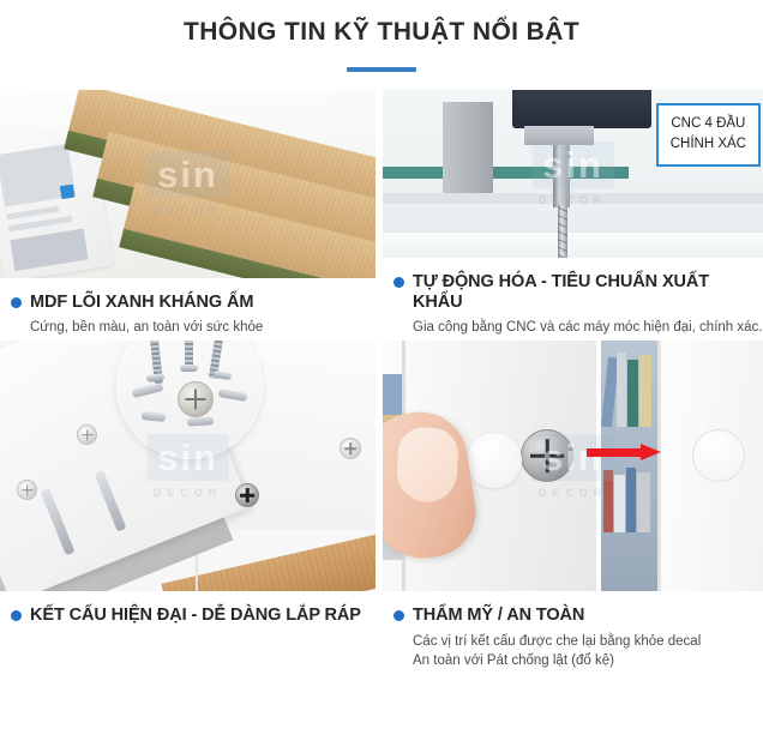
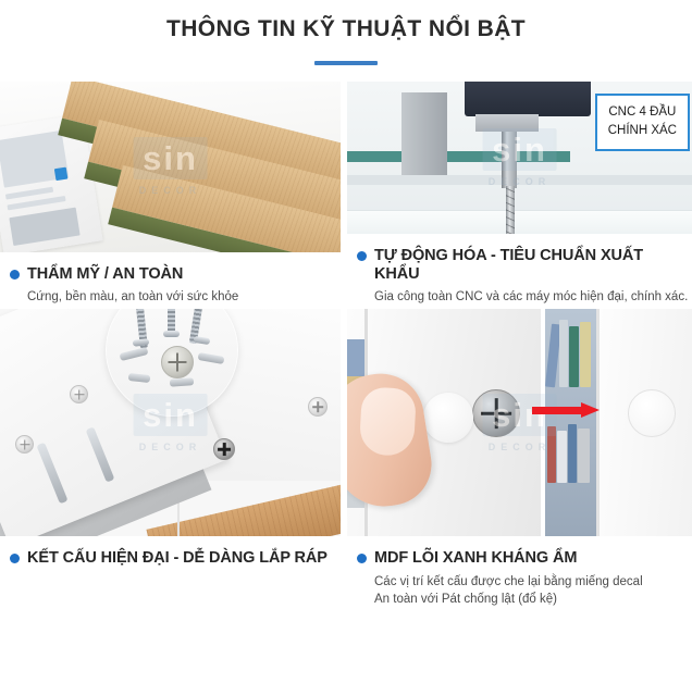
  THÔNG TIN KỸ THUẬT NỔI BẬT
  sin
  DECOR
- MDF LÕI XANH KHÁNG ẨM
+ THẨM MỸ / AN TOÀN
  Cứng, bền màu, an toàn với sức khỏe
  sin
  DECOR
  CNC 4 ĐẦU
  CHÍNH XÁC
  TỰ ĐỘNG HÓA - TIÊU CHUẨN XUẤT KHẨU
- Gia công bằng CNC và các máy móc hiện đại, chính xác.
+ Gia công toàn CNC và các máy móc hiện đại, chính xác.
  sin
  DECOR
  KẾT CẤU HIỆN ĐẠI - DỄ DÀNG LẮP RÁP
  sin
  DECOR
- THẨM MỸ / AN TOÀN
+ MDF LÕI XANH KHÁNG ẨM
- Các vị trí kết cấu được che lại bằng khỏe decal
+ Các vị trí kết cấu được che lại bằng miếng decal
  An toàn với Pát chống lật (đổ kệ)
